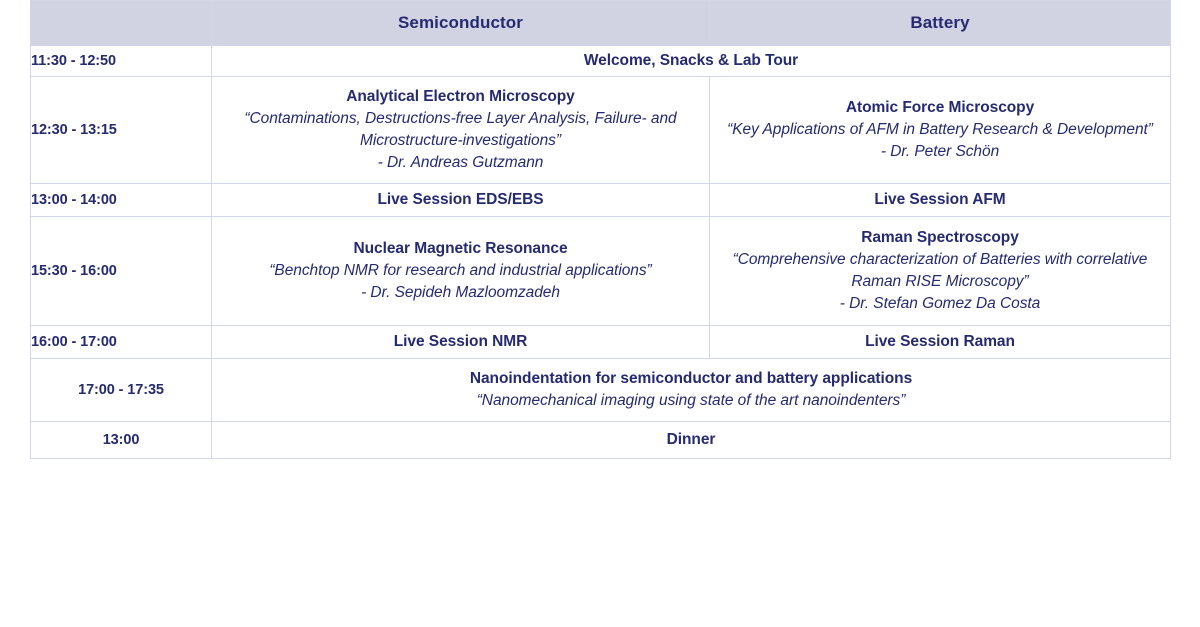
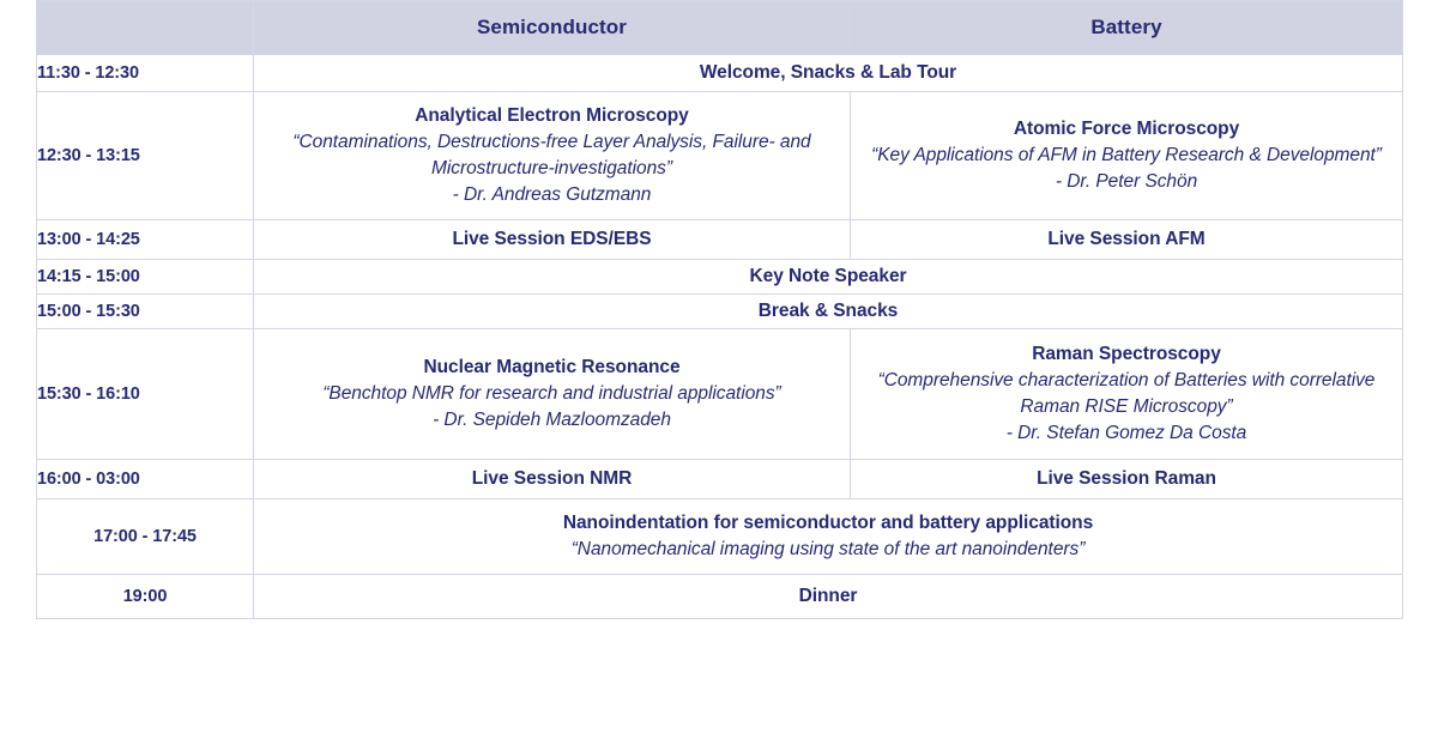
  	Semiconductor	Battery
- 11:30 - 12:50	Welcome, Snacks & Lab Tour
+ 11:30 - 12:30	Welcome, Snacks & Lab Tour
  12:30 - 13:15	Analytical Electron Microscopy “Contaminations, Destructions-free Layer Analysis, Failure- and Microstructure-investigations” - Dr. Andreas Gutzmann	Atomic Force Microscopy “Key Applications of AFM in Battery Research & Development” - Dr. Peter Schön
- 13:00 - 14:00	Live Session EDS/EBS	Live Session AFM
+ 13:00 - 14:25	Live Session EDS/EBS	Live Session AFM
+ 14:15 - 15:00	Key Note Speaker
+ 15:00 - 15:30	Break & Snacks
- 15:30 - 16:00	Nuclear Magnetic Resonance “Benchtop NMR for research and industrial applications” - Dr. Sepideh Mazloomzadeh	Raman Spectroscopy “Comprehensive characterization of Batteries with correlative Raman RISE Microscopy” - Dr. Stefan Gomez Da Costa
+ 15:30 - 16:10	Nuclear Magnetic Resonance “Benchtop NMR for research and industrial applications” - Dr. Sepideh Mazloomzadeh	Raman Spectroscopy “Comprehensive characterization of Batteries with correlative Raman RISE Microscopy” - Dr. Stefan Gomez Da Costa
- 16:00 - 17:00	Live Session NMR	Live Session Raman
+ 16:00 - 03:00	Live Session NMR	Live Session Raman
- 17:00 - 17:35	Nanoindentation for semiconductor and battery applications “Nanomechanical imaging using state of the art nanoindenters”
+ 17:00 - 17:45	Nanoindentation for semiconductor and battery applications “Nanomechanical imaging using state of the art nanoindenters”
- 13:00	Dinner
+ 19:00	Dinner
